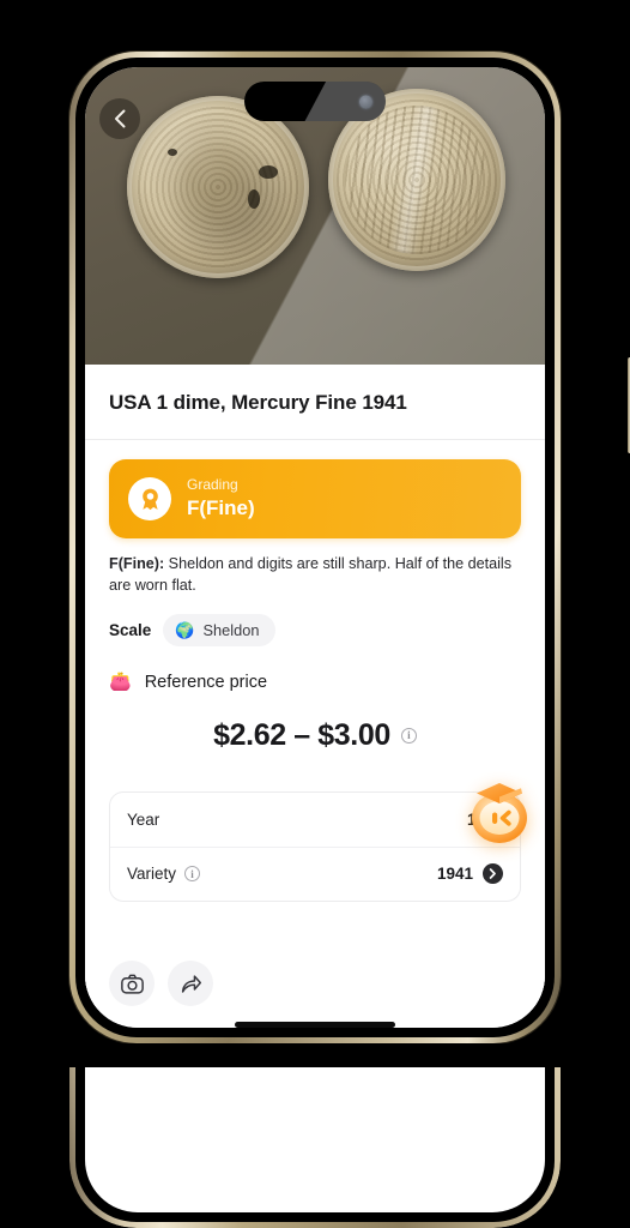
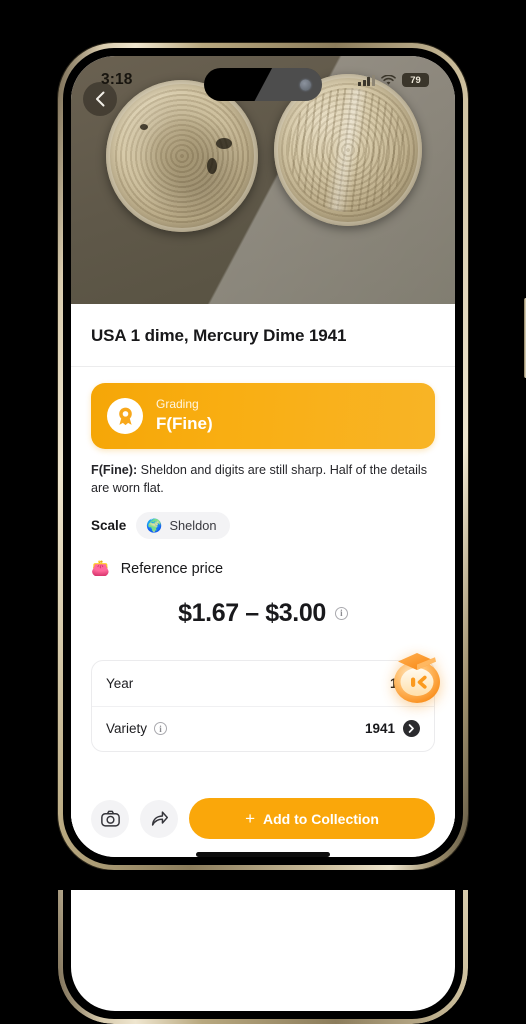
+ 3:18
+ 79
- USA 1 dime, Mercury Fine 1941
+ USA 1 dime, Mercury Dime 1941
  Grading
  F(Fine)
  F(Fine): Sheldon and digits are still sharp. Half of the details are worn flat.
  Scale
  🌍
  Sheldon
  👛
  Reference price
- $2.62 – $3.00
+ $1.67 – $3.00
  i
  Year
  Variety
  i
  1941
+ +
+ Add to Collection
